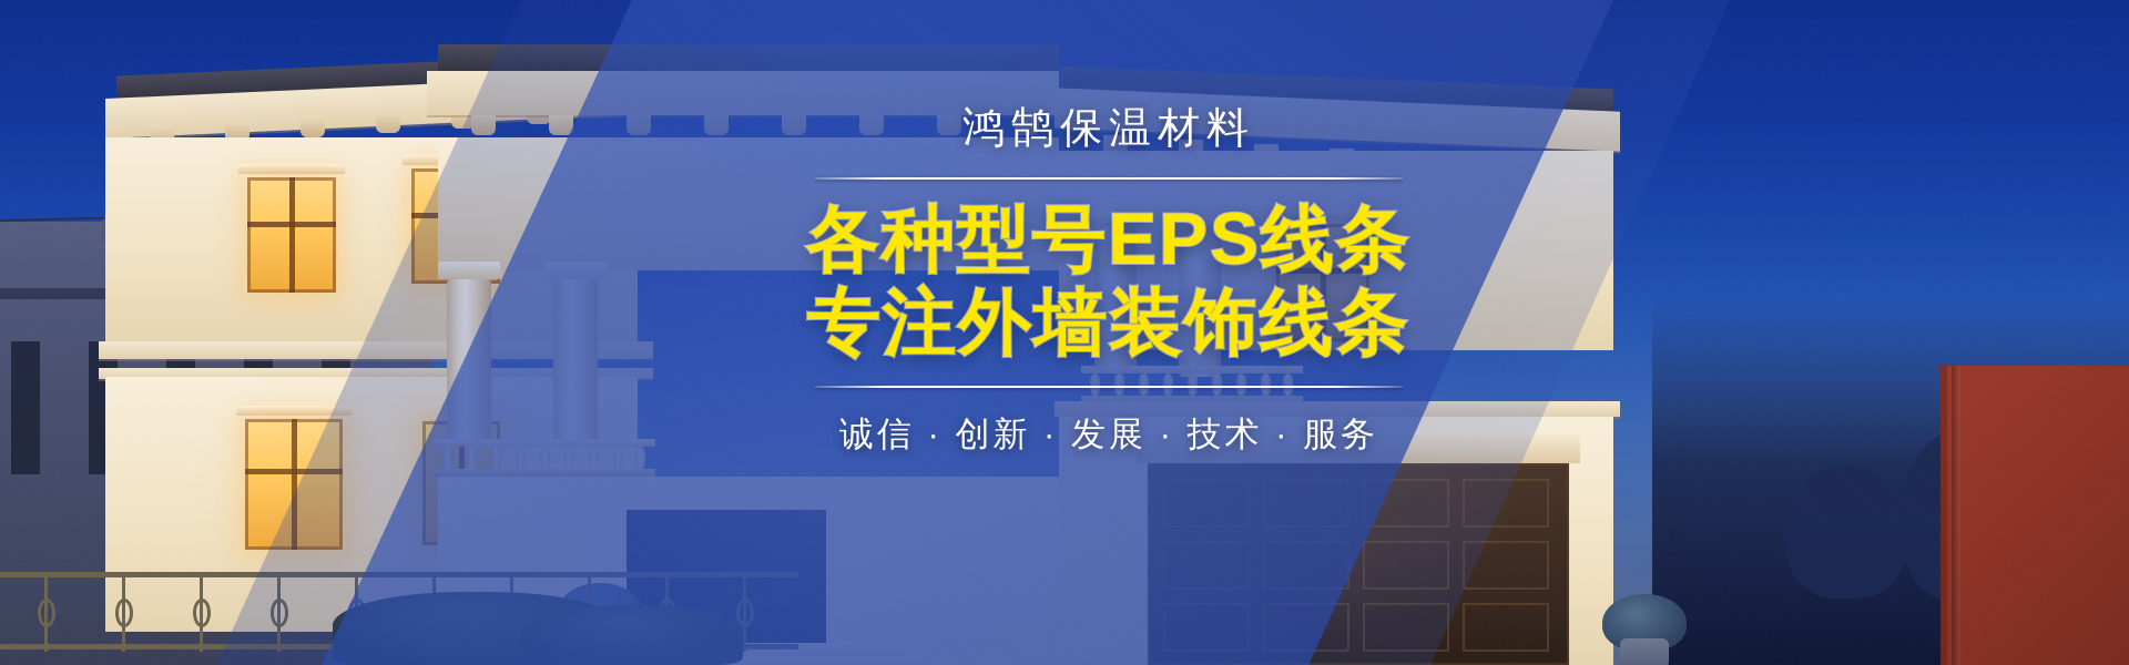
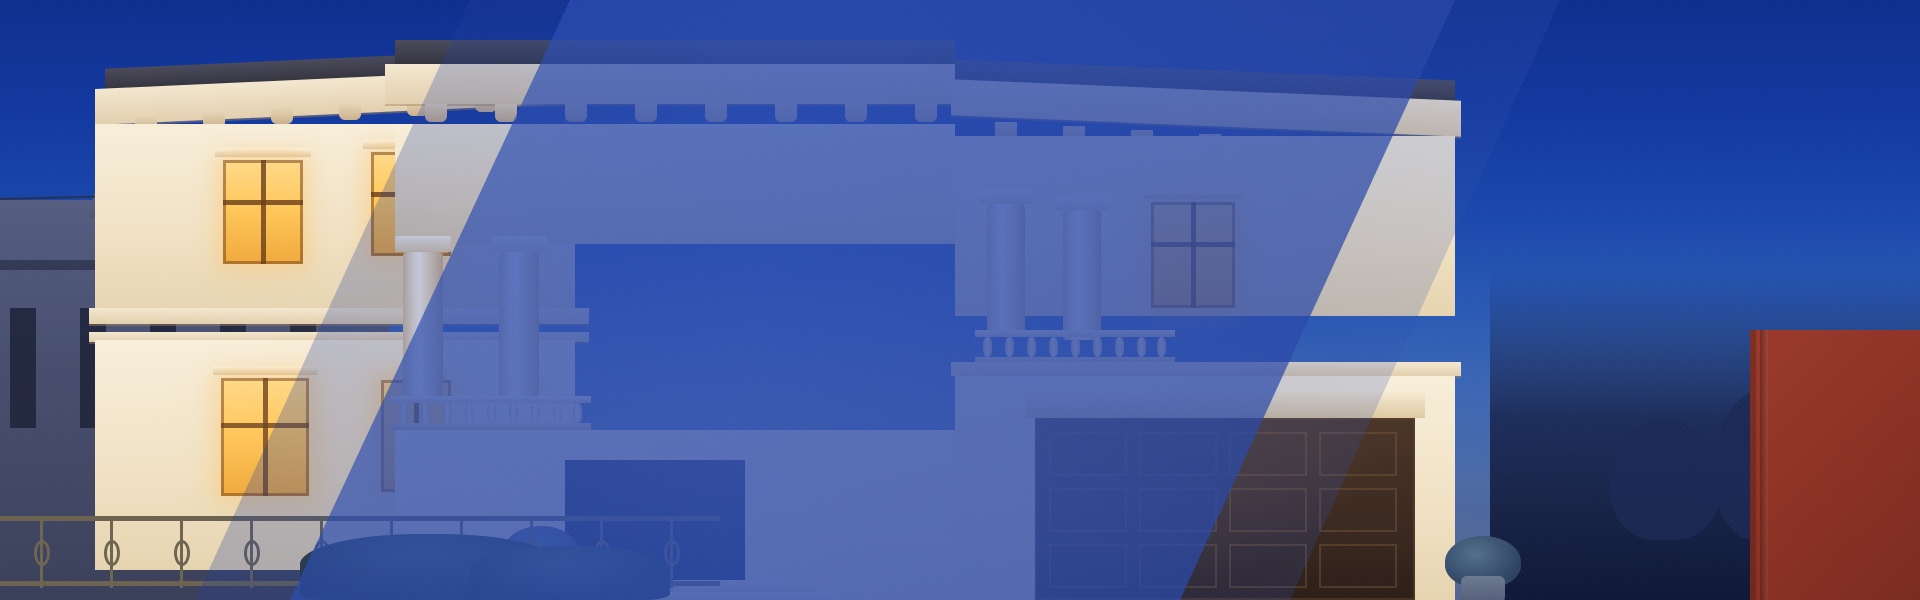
- 鸿鹄保温材料
- 各种型号EPS线条
- 专注外墙装饰线条
- 诚信 · 创新 · 发展 · 技术 · 服务
